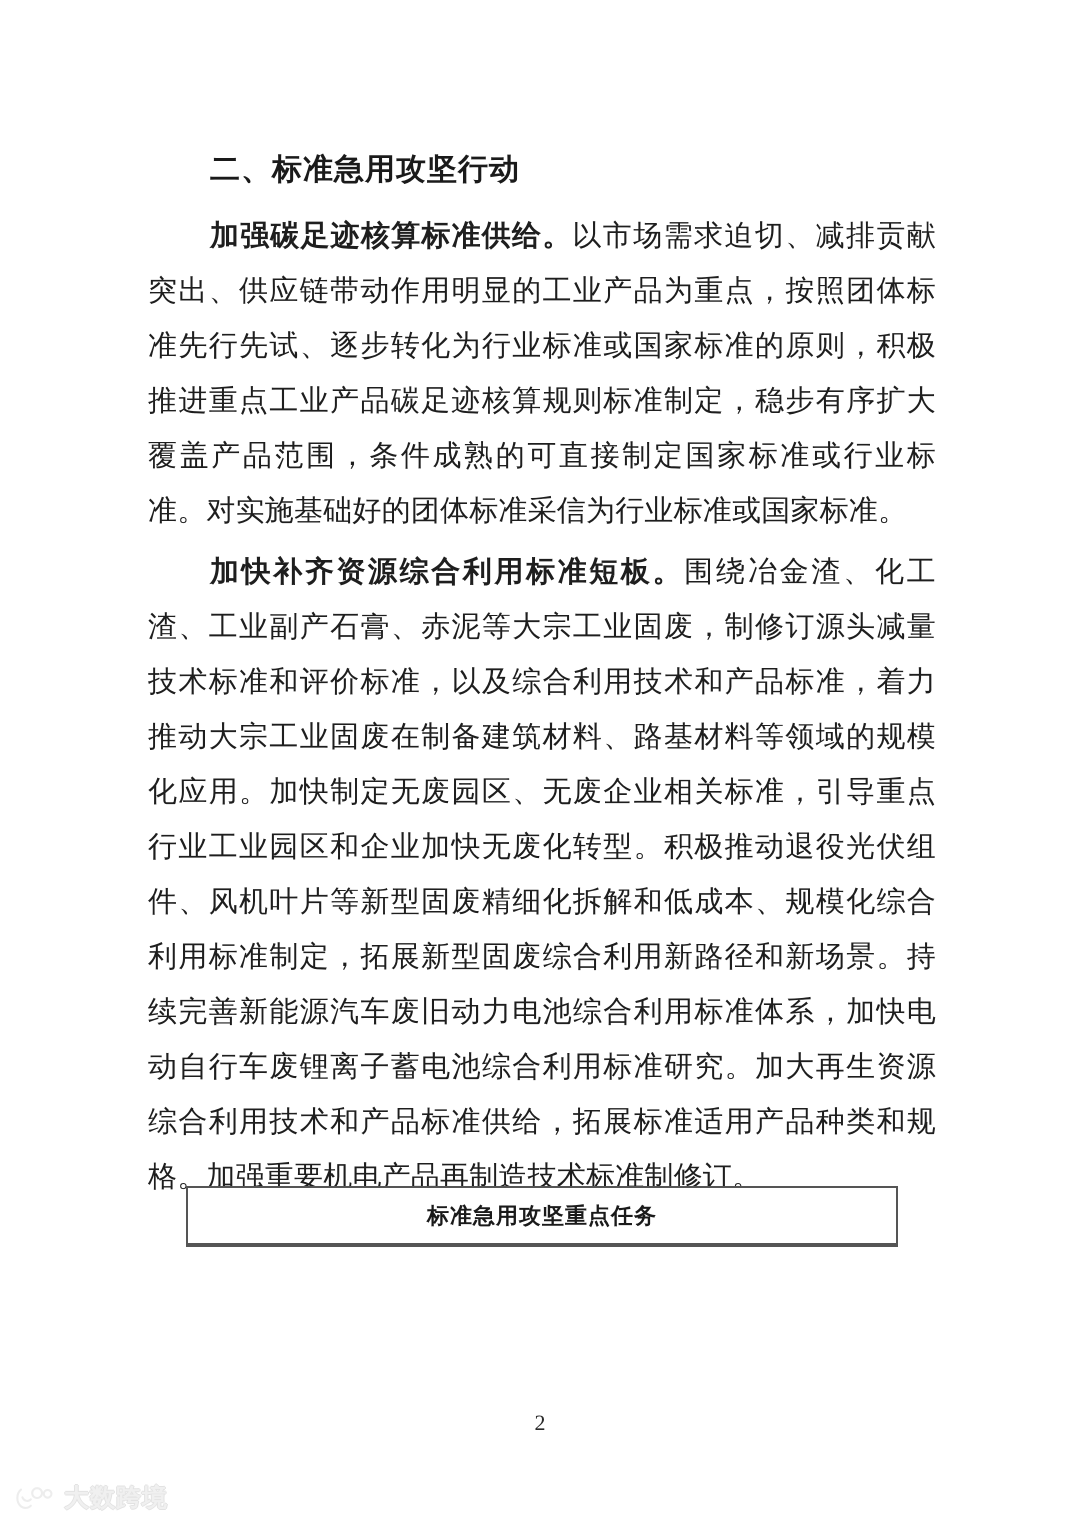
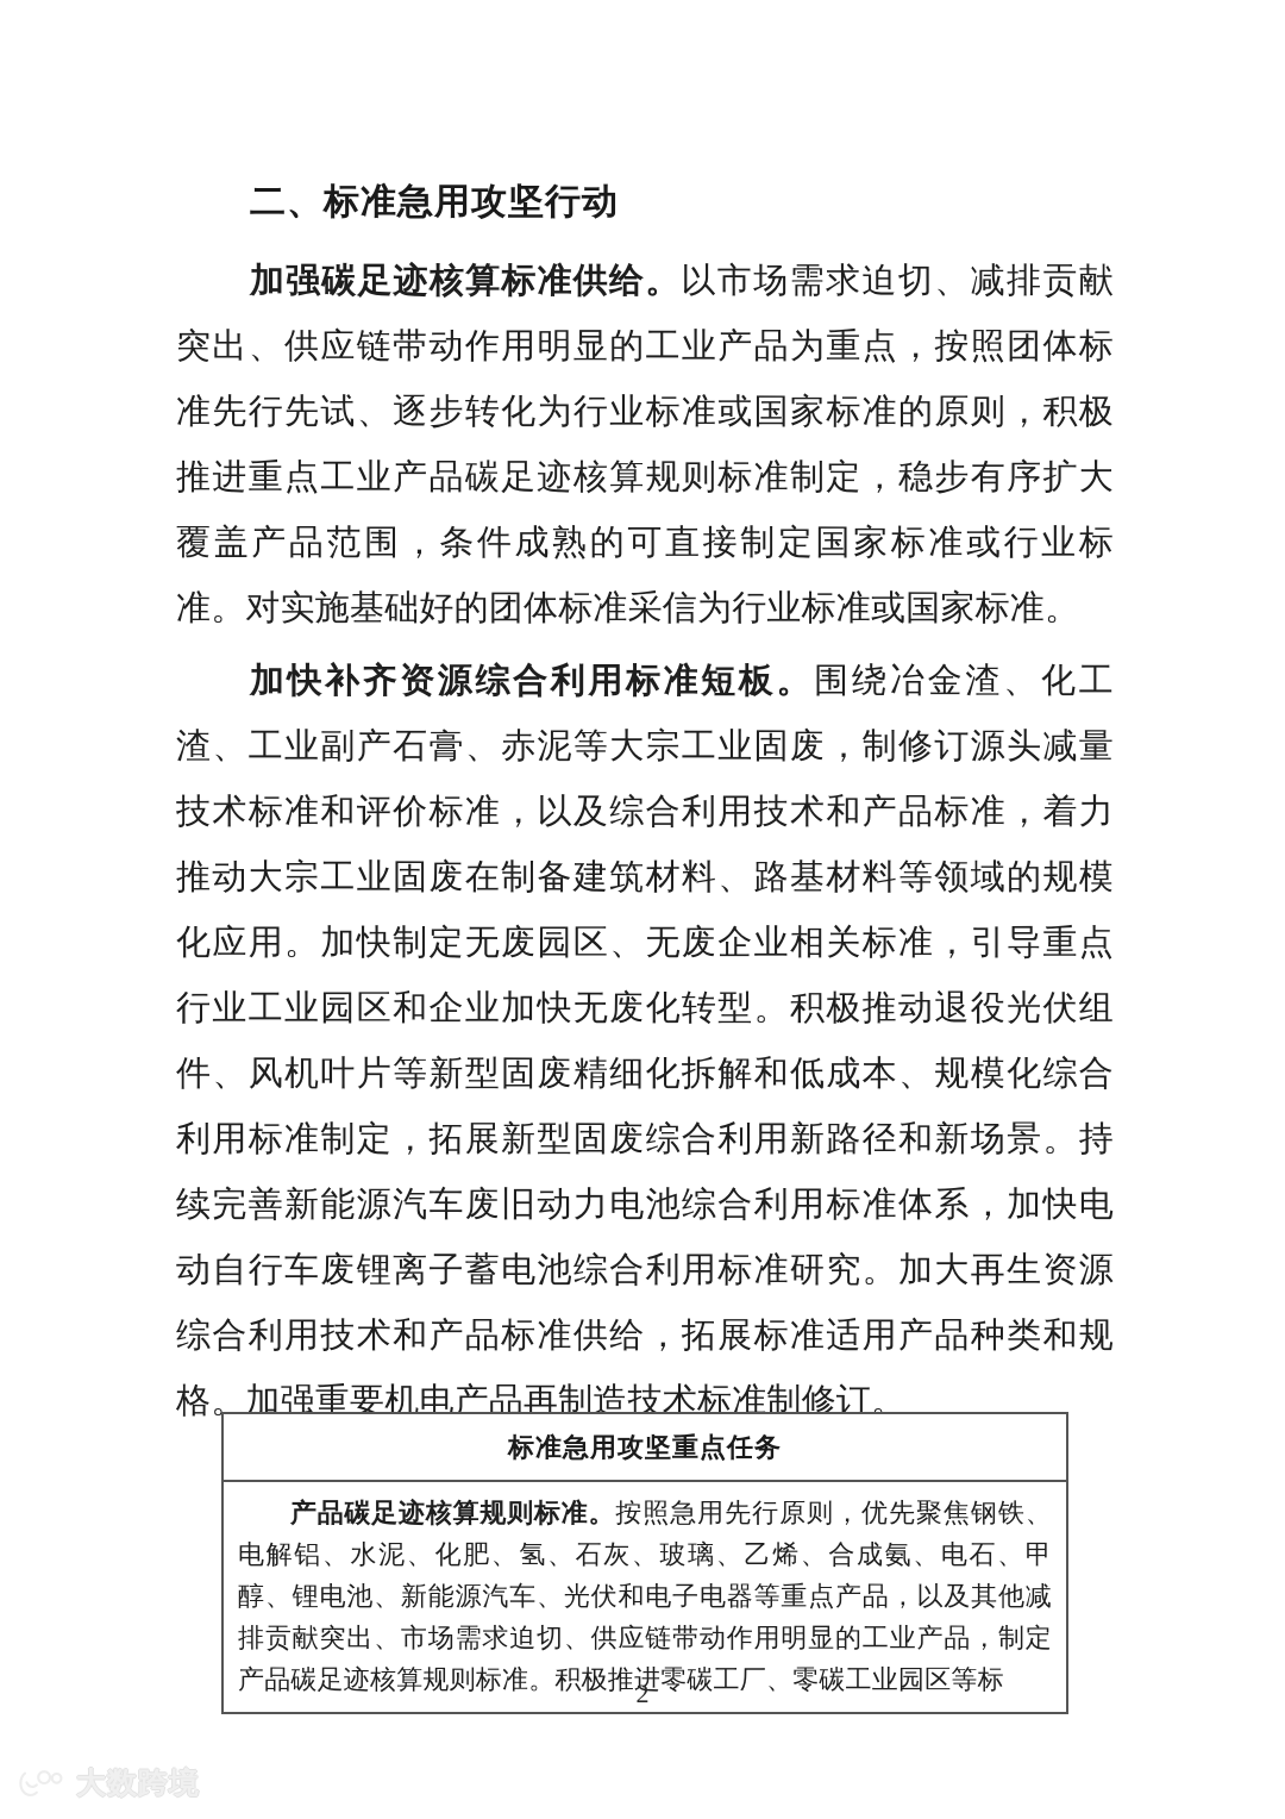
  二、标准急用攻坚行动
  加强碳足迹核算标准供给。以市场需求迫切、减排贡献突出、供应链带动作用明显的工业产品为重点，按照团体标准先行先试、逐步转化为行业标准或国家标准的原则，积极推进重点工业产品碳足迹核算规则标准制定，稳步有序扩大覆盖产品范围，条件成熟的可直接制定国家标准或行业标准。对实施基础好的团体标准采信为行业标准或国家标准。
  加快补齐资源综合利用标准短板。围绕冶金渣、化工渣、工业副产石膏、赤泥等大宗工业固废，制修订源头减量技术标准和评价标准，以及综合利用技术和产品标准，着力推动大宗工业固废在制备建筑材料、路基材料等领域的规模化应用。加快制定无废园区、无废企业相关标准，引导重点行业工业园区和企业加快无废化转型。积极推动退役光伏组件、风机叶片等新型固废精细化拆解和低成本、规模化综合利用标准制定，拓展新型固废综合利用新路径和新场景。持续完善新能源汽车废旧动力电池综合利用标准体系，加快电动自行车废锂离子蓄电池综合利用标准研究。加大再生资源综合利用技术和产品标准供给，拓展标准适用产品种类和规格。加强重要机电产品再制造技术标准制修订。
  标准急用攻坚重点任务
+ 产品碳足迹核算规则标准。按照急用先行原则，优先聚焦钢铁、电解铝、水泥、化肥、氢、石灰、玻璃、乙烯、合成氨、电石、甲醇、锂电池、新能源汽车、光伏和电子电器等重点产品，以及其他减排贡献突出、市场需求迫切、供应链带动作用明显的工业产品，制定产品碳足迹核算规则标准。积极推进零碳工厂、零碳工业园区等标
  2
  大数跨境
